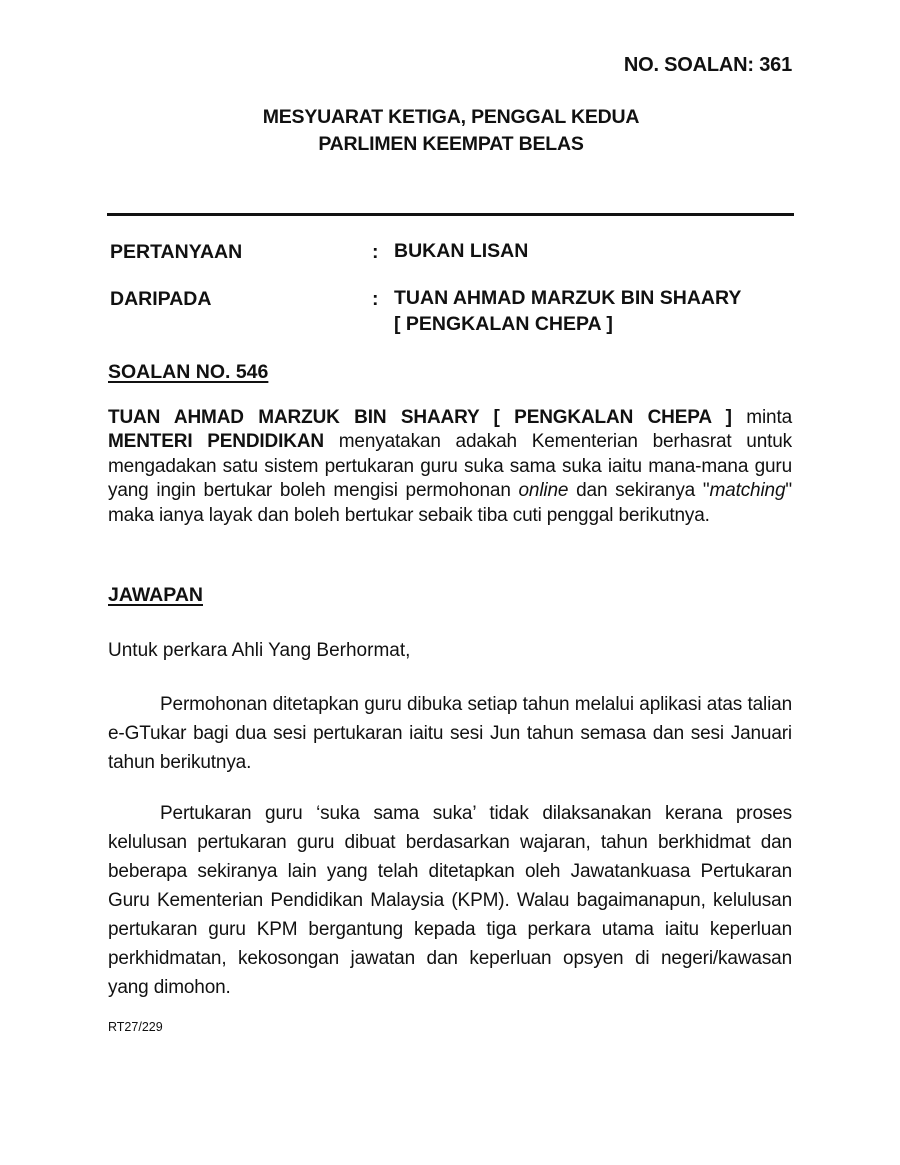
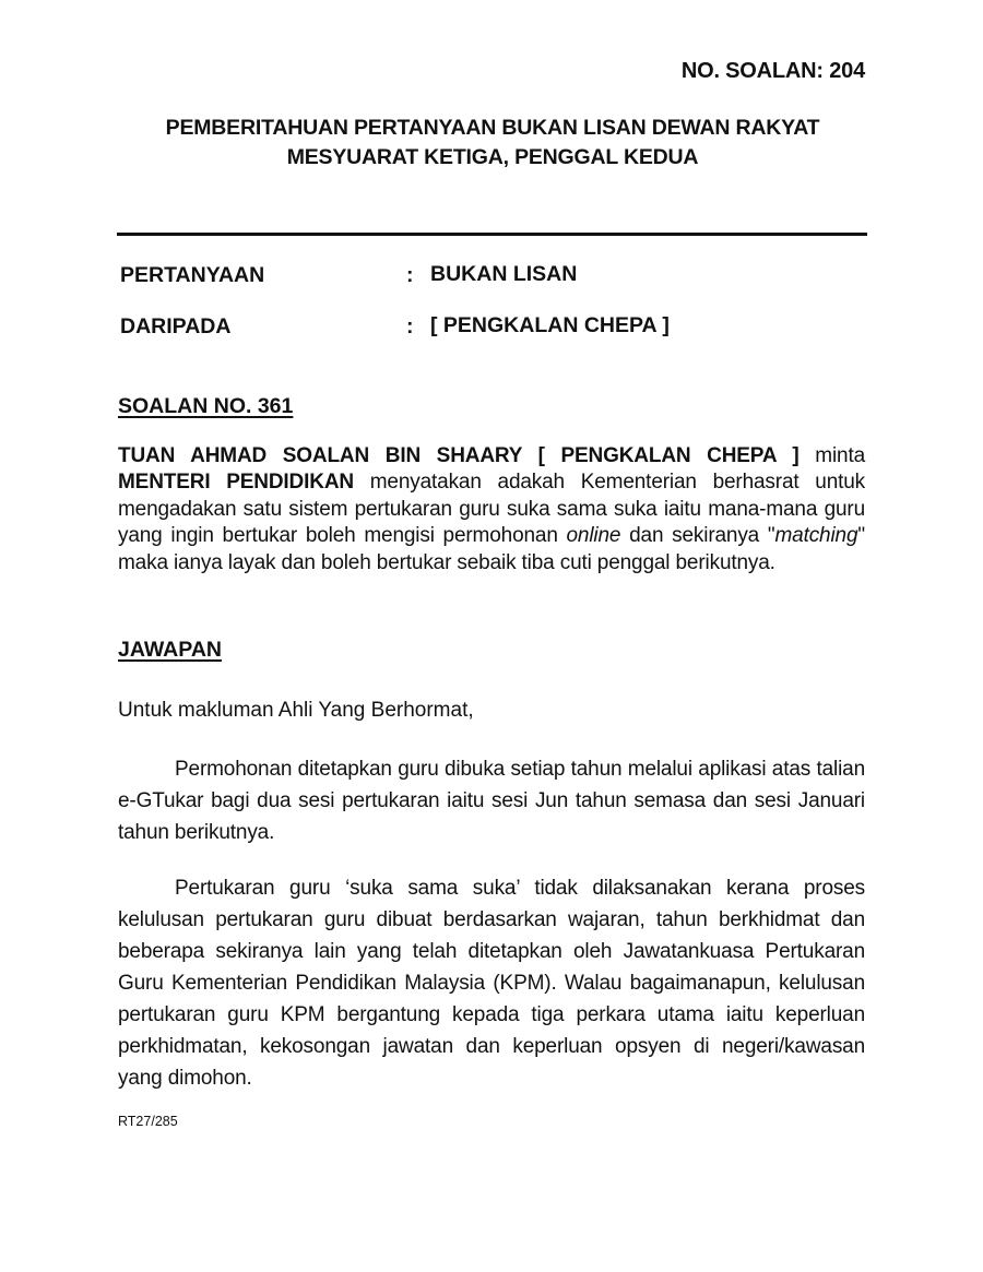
- NO. SOALAN: 361
+ NO. SOALAN: 204
+ PEMBERITAHUAN PERTANYAAN BUKAN LISAN DEWAN RAKYAT
  MESYUARAT KETIGA, PENGGAL KEDUA
- PARLIMEN KEEMPAT BELAS
  PERTANYAAN
  :
  BUKAN LISAN
  DARIPADA
  :
- TUAN AHMAD MARZUK BIN SHAARY
  [ PENGKALAN CHEPA ]
- SOALAN NO. 546
+ SOALAN NO. 361
- TUAN AHMAD MARZUK BIN SHAARY [ PENGKALAN CHEPA ] minta MENTERI PENDIDIKAN menyatakan adakah Kementerian berhasrat untuk mengadakan satu sistem pertukaran guru suka sama suka iaitu mana-mana guru yang ingin bertukar boleh mengisi permohonan online dan sekiranya "matching" maka ianya layak dan boleh bertukar sebaik tiba cuti penggal berikutnya.
+ TUAN AHMAD SOALAN BIN SHAARY [ PENGKALAN CHEPA ] minta MENTERI PENDIDIKAN menyatakan adakah Kementerian berhasrat untuk mengadakan satu sistem pertukaran guru suka sama suka iaitu mana-mana guru yang ingin bertukar boleh mengisi permohonan online dan sekiranya "matching" maka ianya layak dan boleh bertukar sebaik tiba cuti penggal berikutnya.
  JAWAPAN
- Untuk perkara Ahli Yang Berhormat,
+ Untuk makluman Ahli Yang Berhormat,
  Permohonan ditetapkan guru dibuka setiap tahun melalui aplikasi atas talian e-GTukar bagi dua sesi pertukaran iaitu sesi Jun tahun semasa dan sesi Januari tahun berikutnya.
  Pertukaran guru ‘suka sama suka’ tidak dilaksanakan kerana proses kelulusan pertukaran guru dibuat berdasarkan wajaran, tahun berkhidmat dan beberapa sekiranya lain yang telah ditetapkan oleh Jawatankuasa Pertukaran Guru Kementerian Pendidikan Malaysia (KPM). Walau bagaimanapun, kelulusan pertukaran guru KPM bergantung kepada tiga perkara utama iaitu keperluan perkhidmatan, kekosongan jawatan dan keperluan opsyen di negeri/kawasan yang dimohon.
- RT27/229
+ RT27/285
